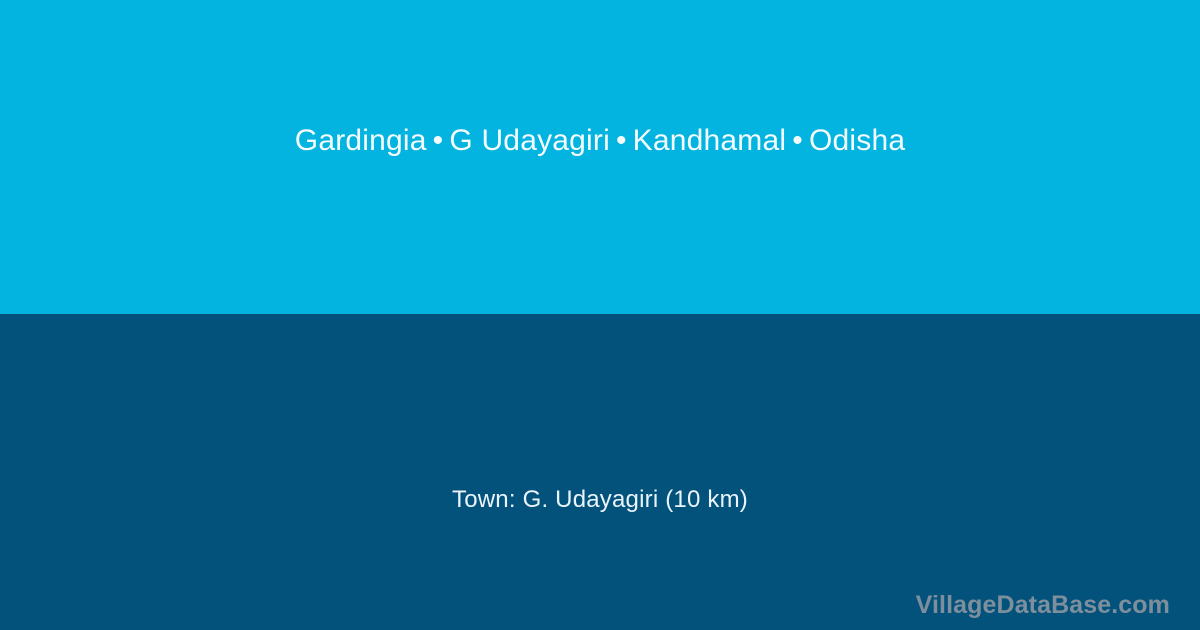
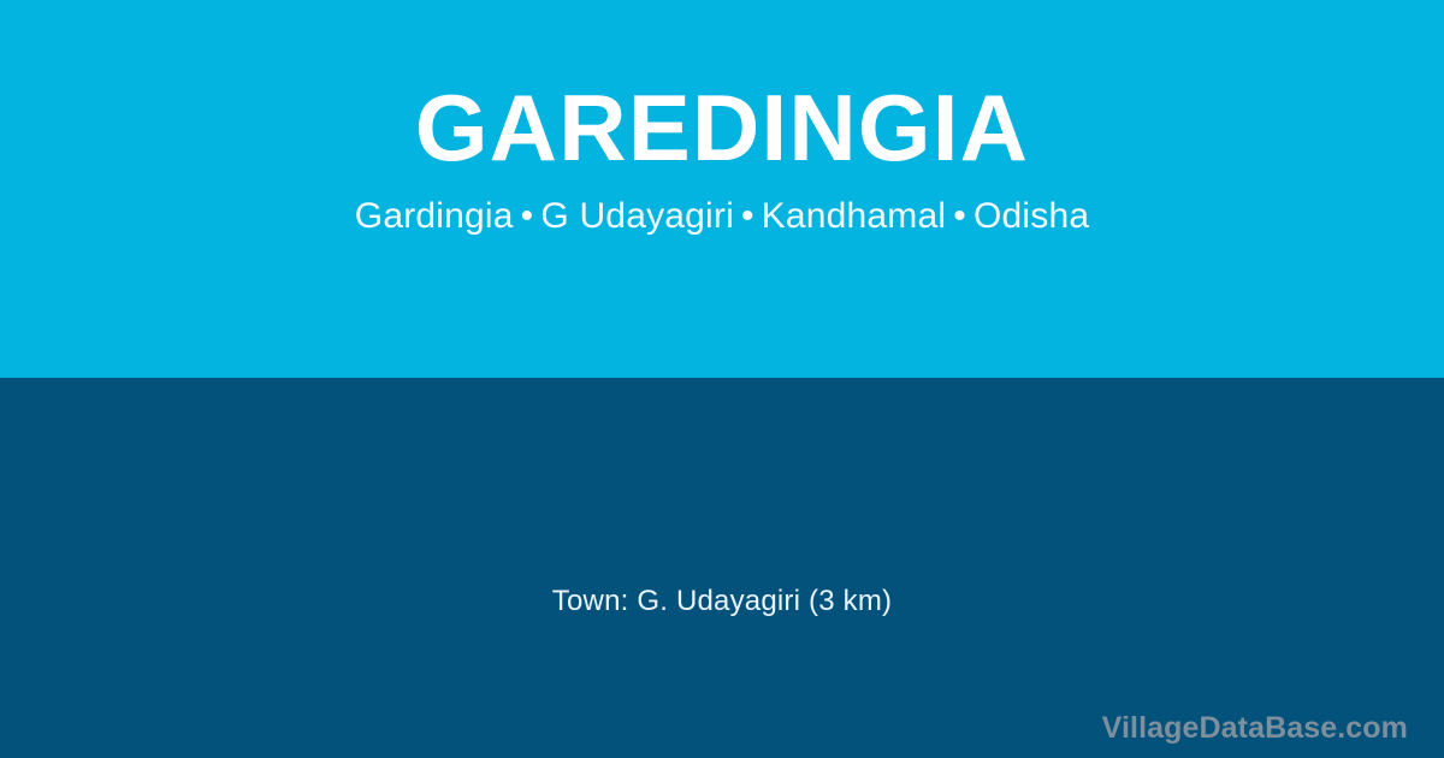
+ GAREDINGIA
  Gardingia • G Udayagiri • Kandhamal • Odisha
- Town: G. Udayagiri (10 km)
+ Town: G. Udayagiri (3 km)
  VillageDataBase.com
